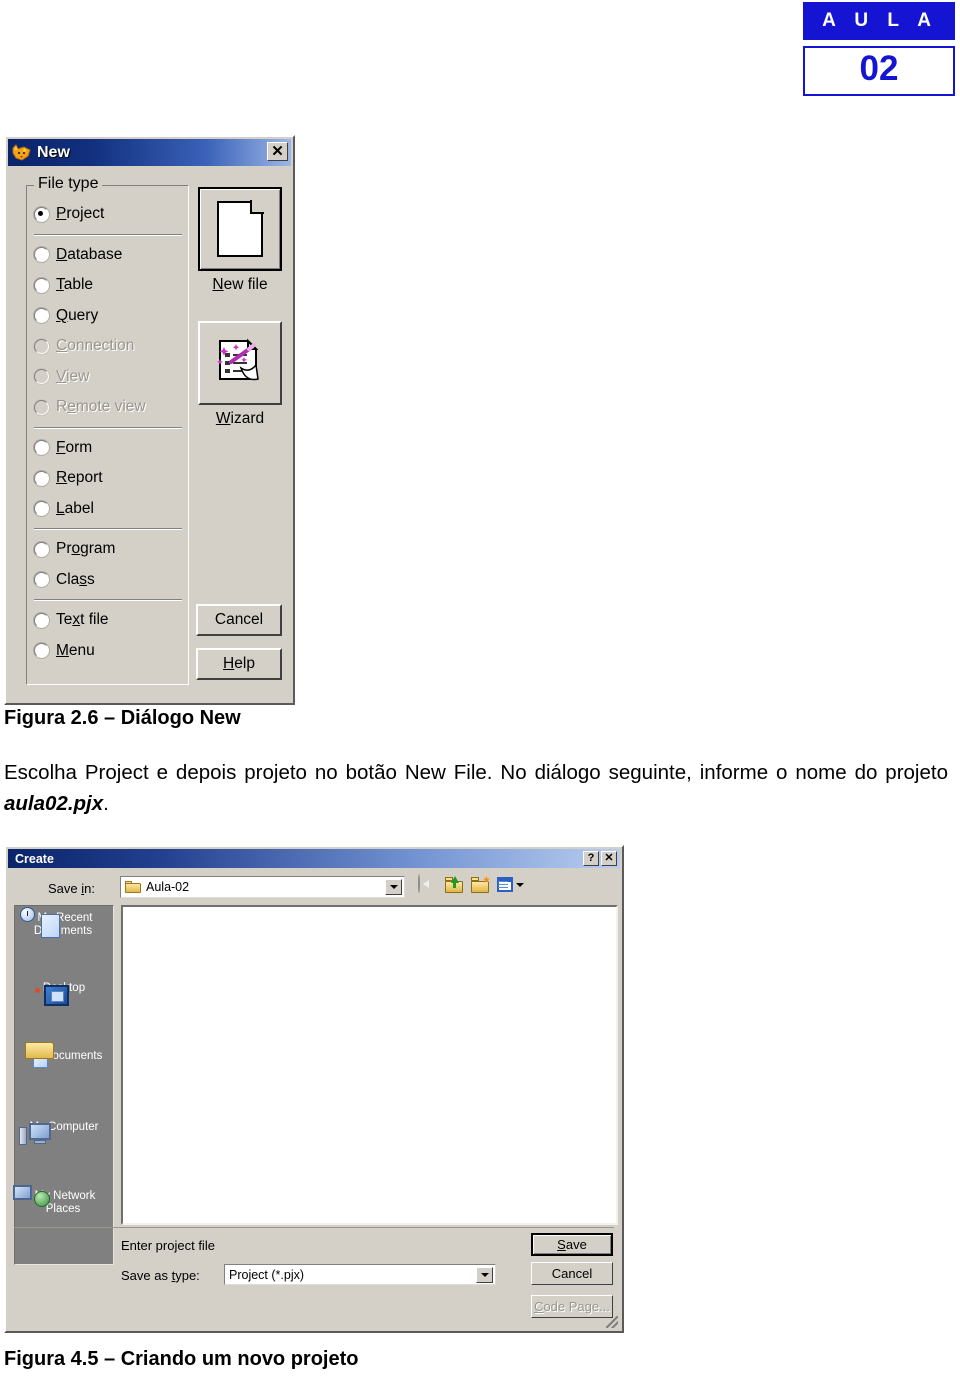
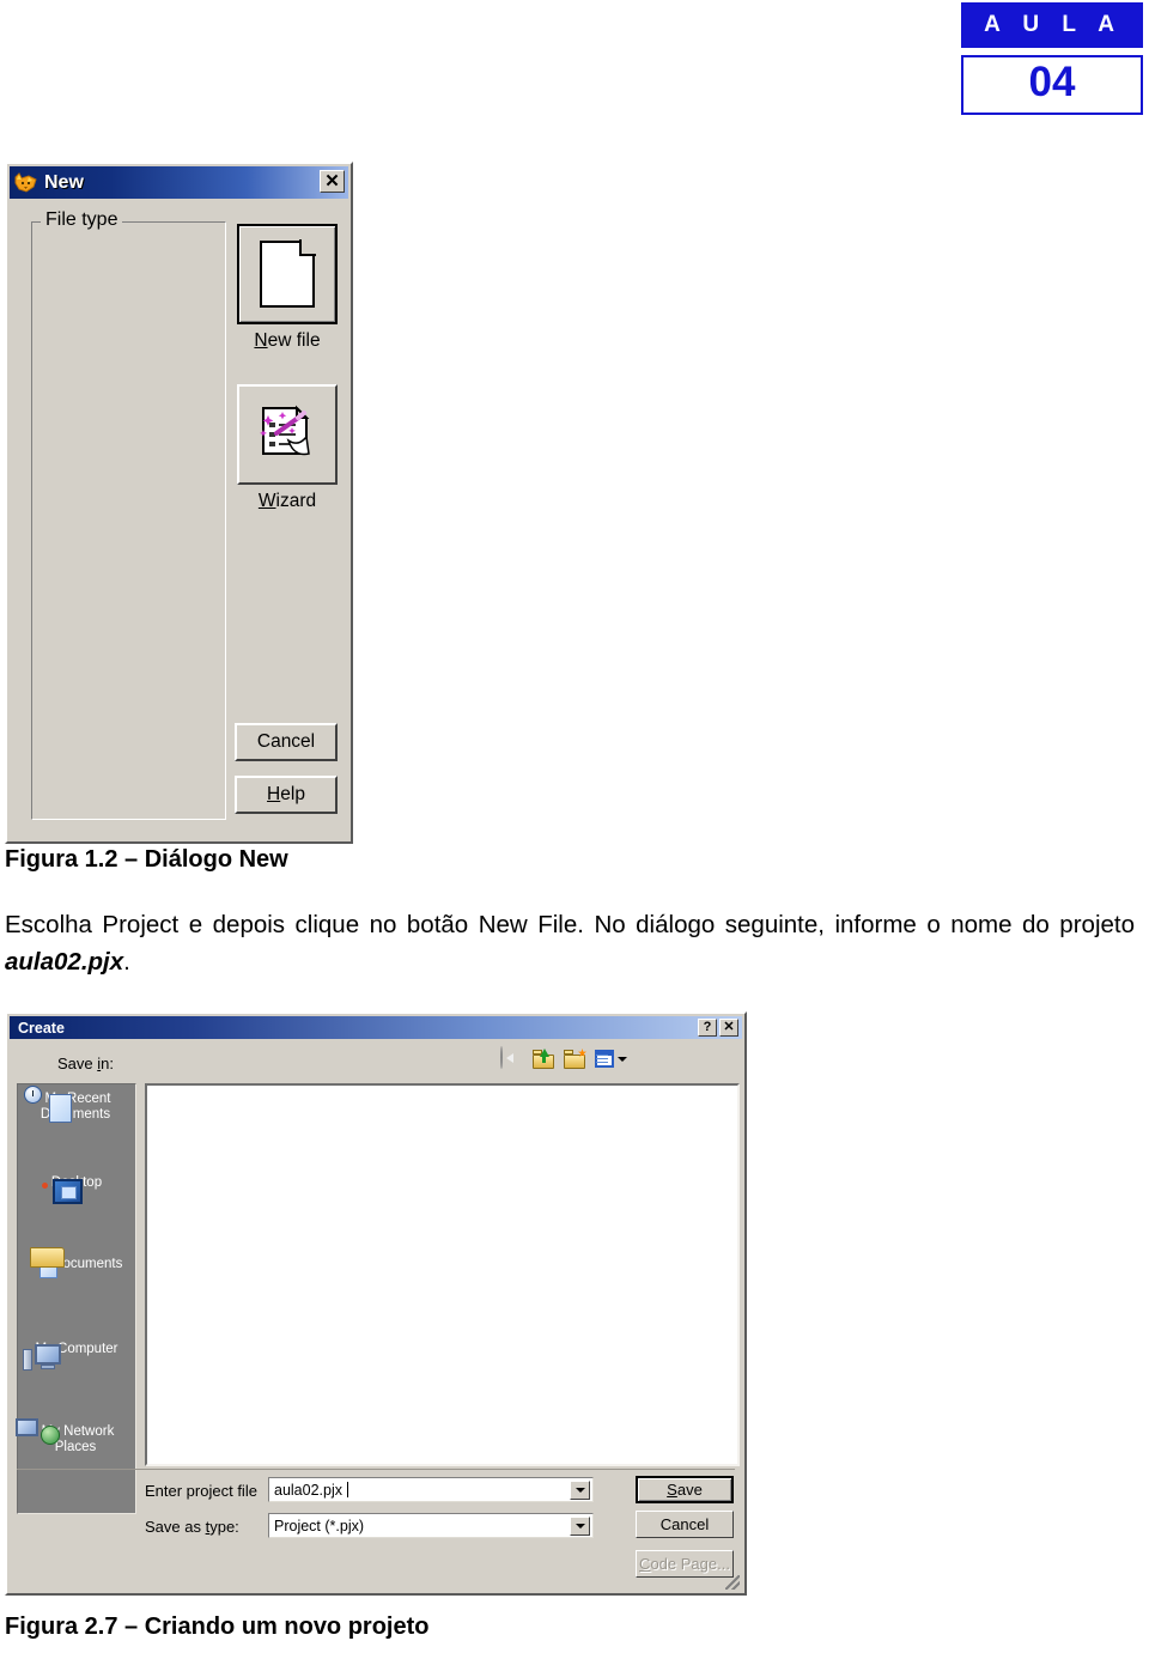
  A U L A
- 02
+ 04
  New
  ✕
  File type
- Project
- Database
- Table
- Query
- Connection
- View
- Remote view
- Form
- Report
- Label
- Program
- Class
- Text file
- Menu
  New file
  Wizard
  Cancel
  H
  elp
- Figura 2.6 – Diálogo New
+ Figura 1.2 – Diálogo New
- Escolha Project e depois projeto no botão New File. No diálogo seguinte, informe o nome do projeto aula02.pjx.
+ Escolha Project e depois clique no botão New File. No diálogo seguinte, informe o nome do projeto aula02.pjx.
  Create
  ?
  ✕
  Save in:
- Aula-02
  Recent
  ocuments
  Computer
  Network
  Places
  Enter project file
+ aula02.pjx
  Save as type:
  Project (*.pjx)
  S
  ave
  Cancel
  C
  ode Page...
- Figura 4.5 – Criando um novo projeto
+ Figura 2.7 – Criando um novo projeto
